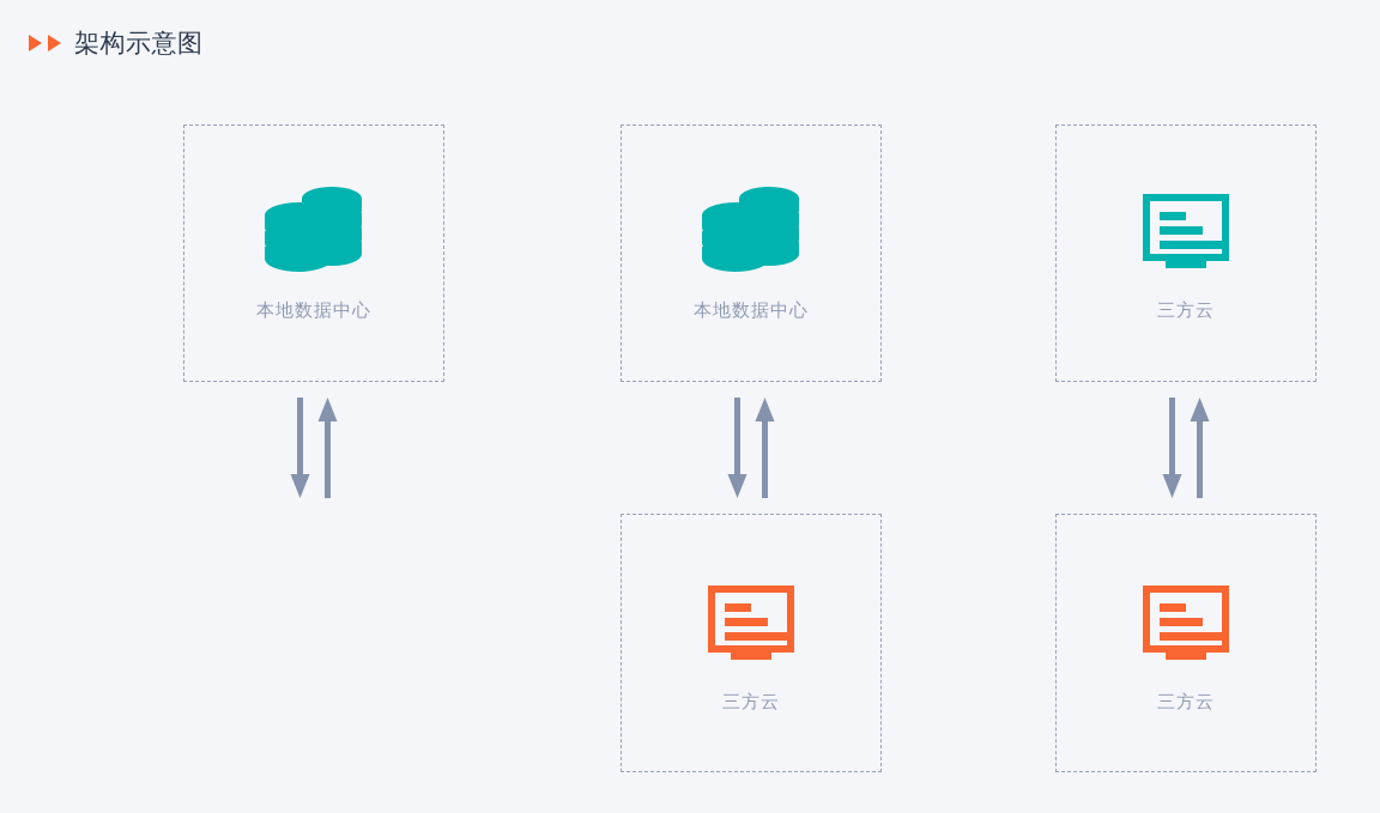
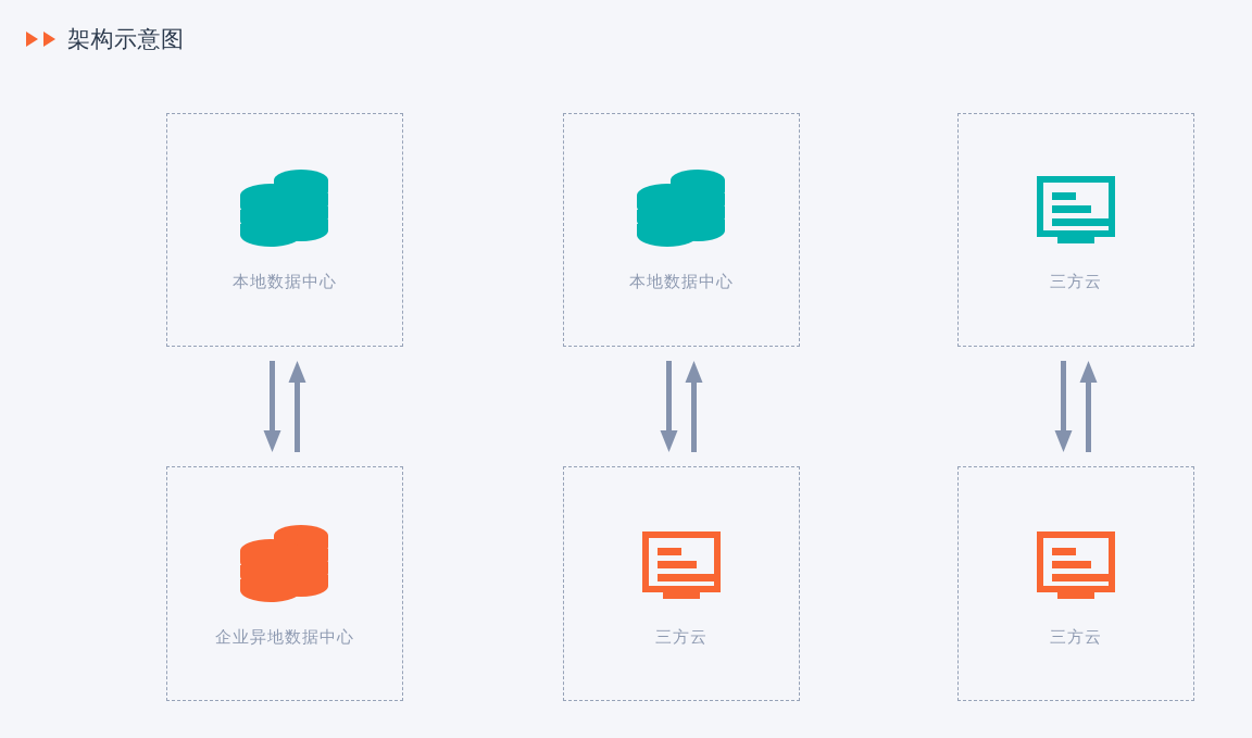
  架构示意图
  本地数据中心
+ 企业异地数据中心
  本地数据中心
  三方云
  三方云
  三方云
